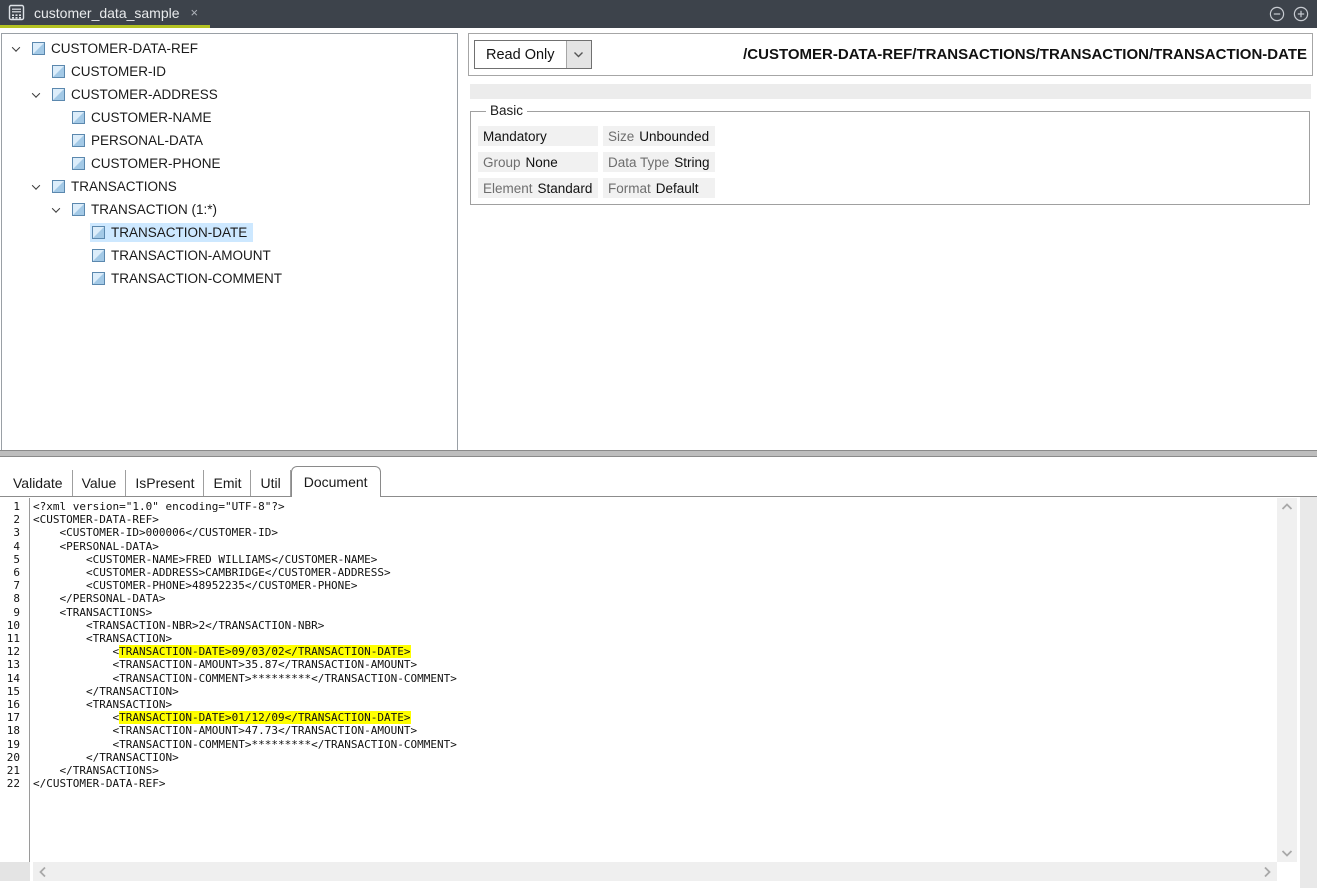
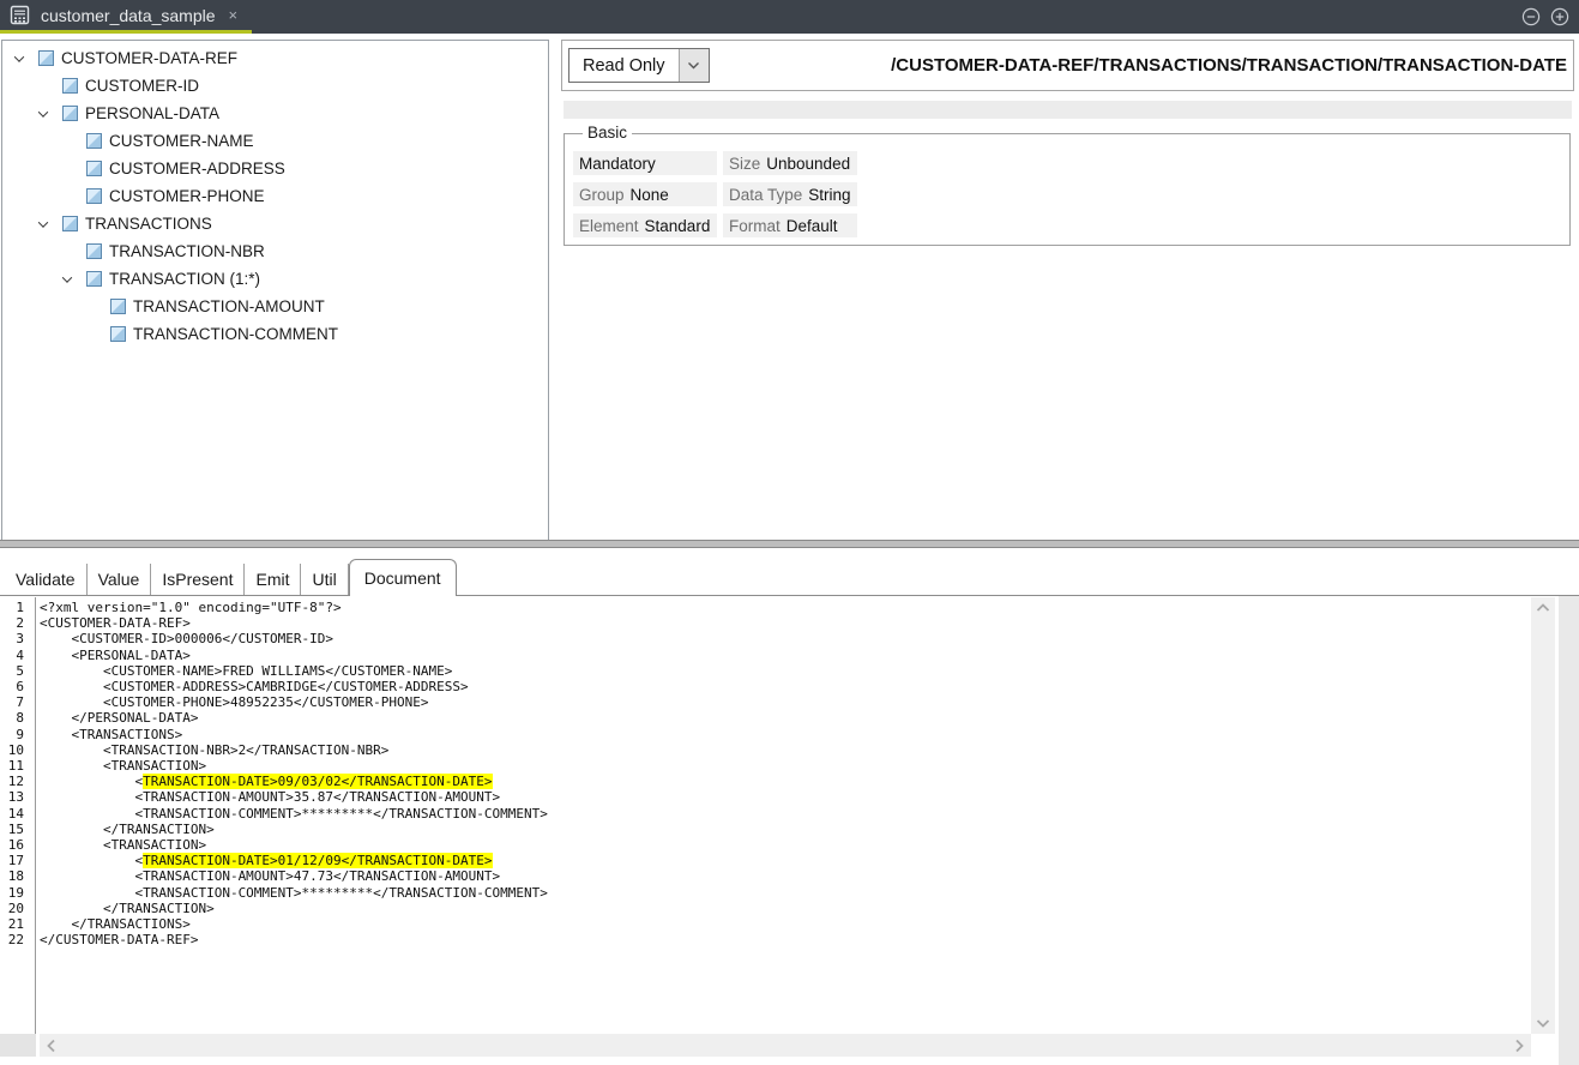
  customer_data_sample
  ×
  CUSTOMER-DATA-REF
  CUSTOMER-ID
- CUSTOMER-ADDRESS
+ PERSONAL-DATA
  CUSTOMER-NAME
- PERSONAL-DATA
+ CUSTOMER-ADDRESS
  CUSTOMER-PHONE
  TRANSACTIONS
+ TRANSACTION-NBR
  TRANSACTION (1:*)
- TRANSACTION-DATE
  TRANSACTION-AMOUNT
  TRANSACTION-COMMENT
  Read Only
  /CUSTOMER-DATA-REF/TRANSACTIONS/TRANSACTION/TRANSACTION-DATE
  Basic
  Mandatory
  Size
  Unbounded
  Group
  None
  Data Type
  String
  Element
  Standard
  Format
  Default
  Validate
  Value
  IsPresent
  Emit
  Util
  Document
  1
  <?xml version="1.0" encoding="UTF-8"?>
  2
  <CUSTOMER-DATA-REF>
  3
  <CUSTOMER-ID>000006</CUSTOMER-ID>
  4
  <PERSONAL-DATA>
  5
  <CUSTOMER-NAME>FRED WILLIAMS</CUSTOMER-NAME>
  6
  <CUSTOMER-ADDRESS>CAMBRIDGE</CUSTOMER-ADDRESS>
  7
  <CUSTOMER-PHONE>48952235</CUSTOMER-PHONE>
  8
  </PERSONAL-DATA>
  9
  <TRANSACTIONS>
  10
  <TRANSACTION-NBR>2</TRANSACTION-NBR>
  11
  <TRANSACTION>
  12
  <TRANSACTION-DATE>09/03/02</TRANSACTION-DATE>
  13
  <TRANSACTION-AMOUNT>35.87</TRANSACTION-AMOUNT>
  14
  <TRANSACTION-COMMENT>*********</TRANSACTION-COMMENT>
  15
  </TRANSACTION>
  16
  <TRANSACTION>
  17
  <TRANSACTION-DATE>01/12/09</TRANSACTION-DATE>
  18
  <TRANSACTION-AMOUNT>47.73</TRANSACTION-AMOUNT>
  19
  <TRANSACTION-COMMENT>*********</TRANSACTION-COMMENT>
  20
  </TRANSACTION>
  21
  </TRANSACTIONS>
  22
  </CUSTOMER-DATA-REF>
